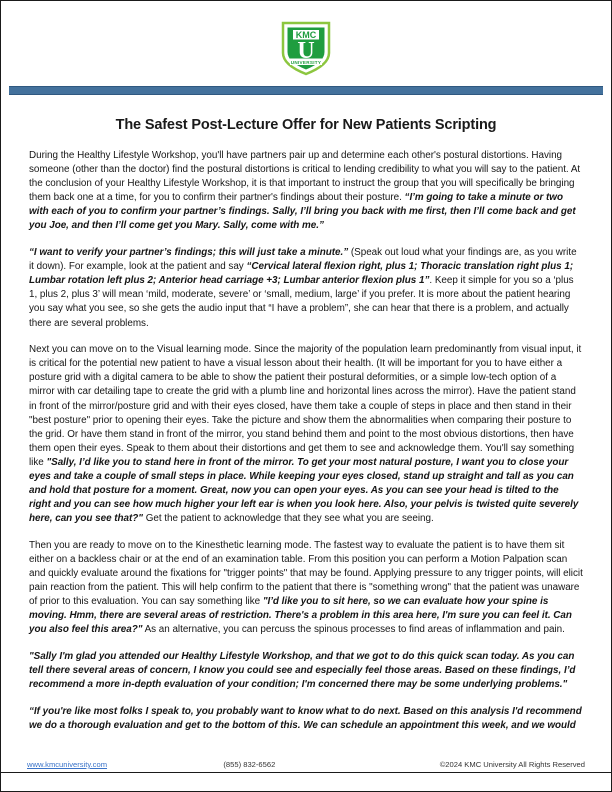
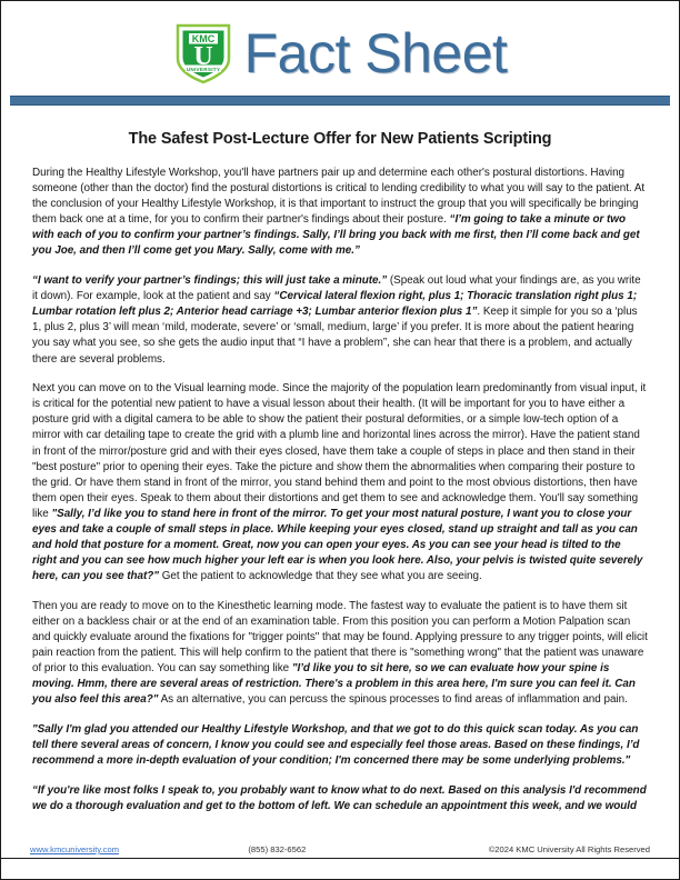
  KMC
  U
+ Fact Sheet
  The Safest Post-Lecture Offer for New Patients Scripting
  During the Healthy Lifestyle Workshop, you'll have partners pair up and determine each other's postural distortions. Having someone (other than the doctor) find the postural distortions is critical to lending credibility to what you will say to the patient. At the conclusion of your Healthy Lifestyle Workshop, it is that important to instruct the group that you will specifically be bringing them back one at a time, for you to confirm their partner's findings about their posture. “I’m going to take a minute or two with each of you to confirm your partner’s findings. Sally, I’ll bring you back with me first, then I’ll come back and get you Joe, and then I’ll come get you Mary. Sally, come with me.”
  “I want to verify your partner’s findings; this will just take a minute.” (Speak out loud what your findings are, as you write it down). For example, look at the patient and say “Cervical lateral flexion right, plus 1; Thoracic translation right plus 1; Lumbar rotation left plus 2; Anterior head carriage +3; Lumbar anterior flexion plus 1”. Keep it simple for you so a ‘plus 1, plus 2, plus 3’ will mean ‘mild, moderate, severe’ or ‘small, medium, large’ if you prefer. It is more about the patient hearing you say what you see, so she gets the audio input that “I have a problem”, she can hear that there is a problem, and actually there are several problems.
  Next you can move on to the Visual learning mode. Since the majority of the population learn predominantly from visual input, it is critical for the potential new patient to have a visual lesson about their health. (It will be important for you to have either a posture grid with a digital camera to be able to show the patient their postural deformities, or a simple low-tech option of a mirror with car detailing tape to create the grid with a plumb line and horizontal lines across the mirror). Have the patient stand in front of the mirror/posture grid and with their eyes closed, have them take a couple of steps in place and then stand in their "best posture" prior to opening their eyes. Take the picture and show them the abnormalities when comparing their posture to the grid. Or have them stand in front of the mirror, you stand behind them and point to the most obvious distortions, then have them open their eyes. Speak to them about their distortions and get them to see and acknowledge them. You'll say something like "Sally, I’d like you to stand here in front of the mirror. To get your most natural posture, I want you to close your eyes and take a couple of small steps in place. While keeping your eyes closed, stand up straight and tall as you can and hold that posture for a moment. Great, now you can open your eyes. As you can see your head is tilted to the right and you can see how much higher your left ear is when you look here. Also, your pelvis is twisted quite severely here, can you see that?" Get the patient to acknowledge that they see what you are seeing.
  Then you are ready to move on to the Kinesthetic learning mode. The fastest way to evaluate the patient is to have them sit either on a backless chair or at the end of an examination table. From this position you can perform a Motion Palpation scan and quickly evaluate around the fixations for "trigger points" that may be found. Applying pressure to any trigger points, will elicit pain reaction from the patient. This will help confirm to the patient that there is "something wrong" that the patient was unaware of prior to this evaluation. You can say something like "I’d like you to sit here, so we can evaluate how your spine is moving. Hmm, there are several areas of restriction. There's a problem in this area here, I'm sure you can feel it. Can you also feel this area?" As an alternative, you can percuss the spinous processes to find areas of inflammation and pain.
  "Sally I'm glad you attended our Healthy Lifestyle Workshop, and that we got to do this quick scan today. As you can tell there several areas of concern, I know you could see and especially feel those areas. Based on these findings, I’d recommend a more in-depth evaluation of your condition; I'm concerned there may be some underlying problems."
- “If you're like most folks I speak to, you probably want to know what to do next. Based on this analysis I'd recommend we do a thorough evaluation and get to the bottom of this. We can schedule an appointment this week, and we would
+ “If you're like most folks I speak to, you probably want to know what to do next. Based on this analysis I'd recommend we do a thorough evaluation and get to the bottom of left. We can schedule an appointment this week, and we would
  www.kmcuniversity.com
  (855) 832-6562
  ©2024 KMC University All Rights Reserved
